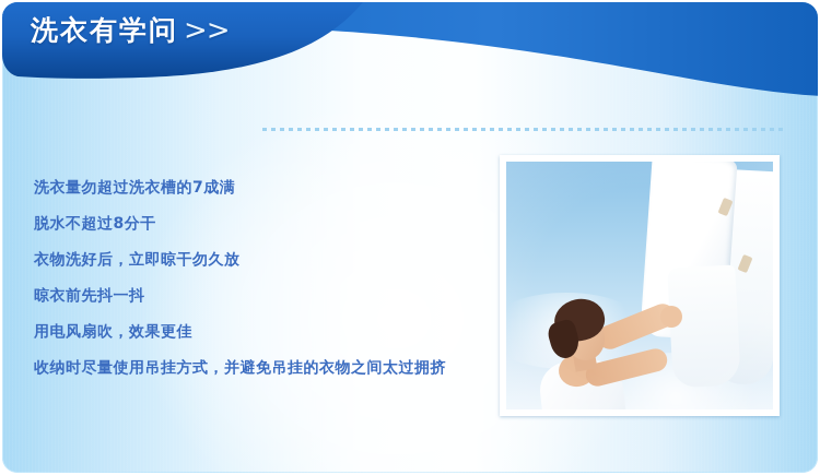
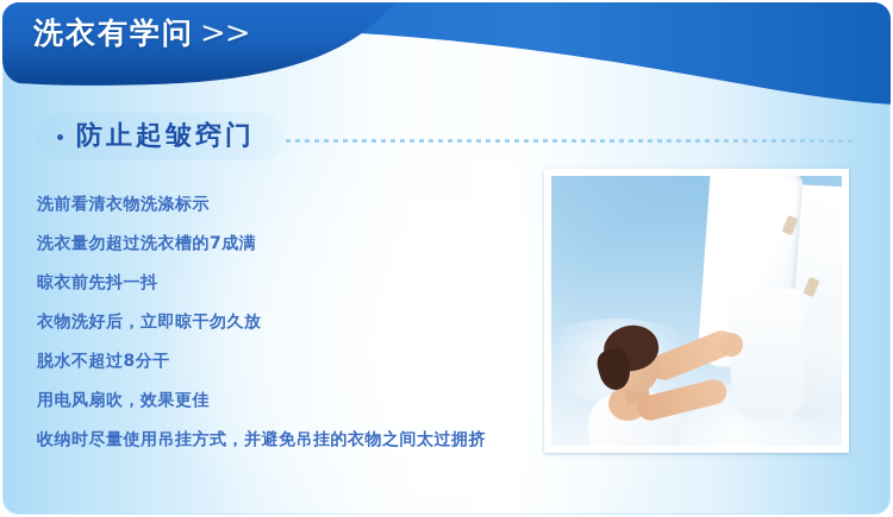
  洗衣有学问 >>
+ 防止起皱窍门
+ 洗前看清衣物洗涤标示
  洗衣量勿超过洗衣槽的7成满
- 脱水不超过8分干
+ 晾衣前先抖一抖
  衣物洗好后，立即晾干勿久放
- 晾衣前先抖一抖
+ 脱水不超过8分干
  用电风扇吹，效果更佳
  收纳时尽量使用吊挂方式，并避免吊挂的衣物之间太过拥挤
